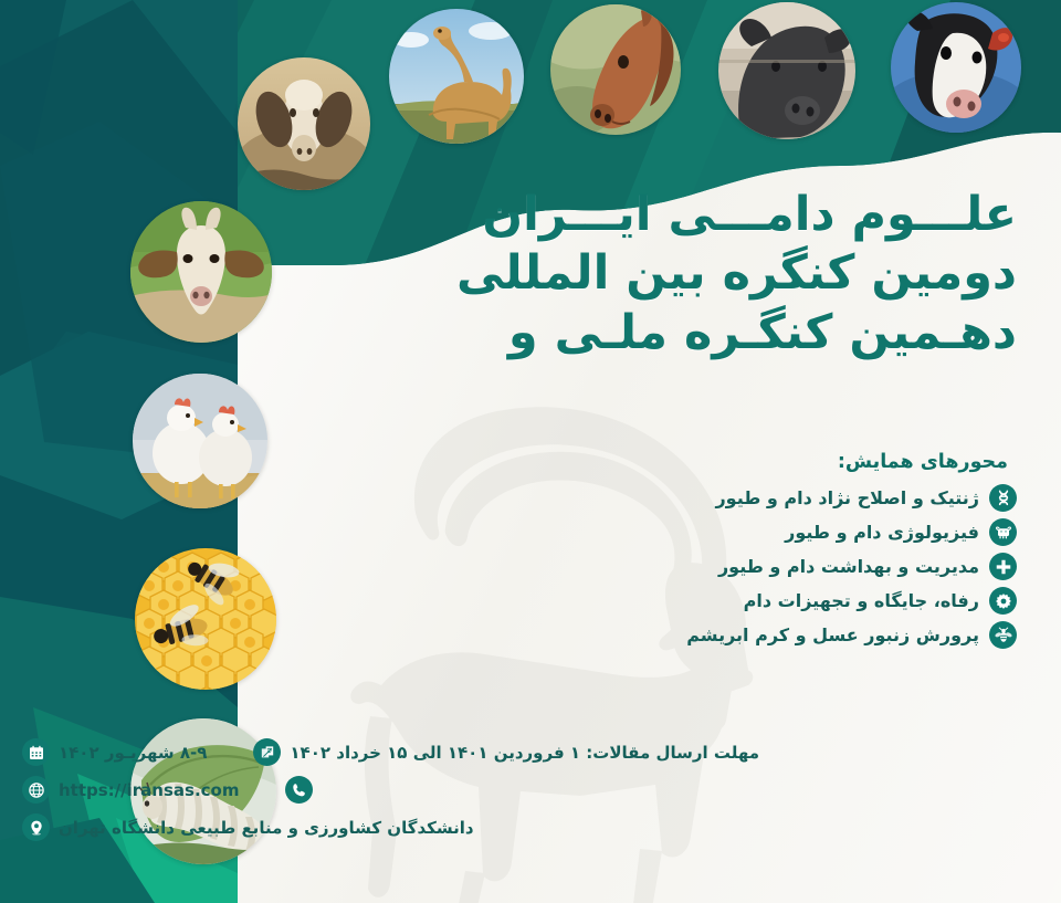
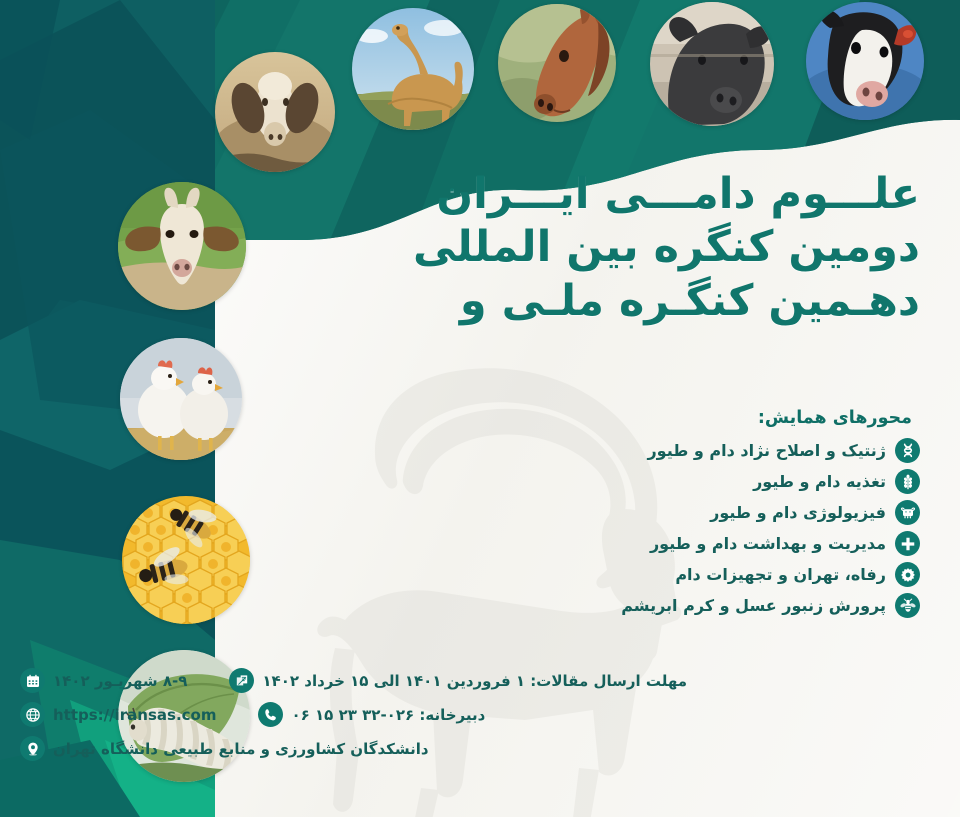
  علـــوم دامـــی ایـــران
  دومین کنگره بین المللی
  دهـمین کنگـره ملـی و
  محورهای همایش:
  ژنتیک و اصلاح نژاد دام و طیور
+ تغذیه دام و طیور
  فیزیولوژی دام و طیور
  مدیریت و بهداشت دام و طیور
- رفاه، جایگاه و تجهیزات دام
+ رفاه، تهران و تجهیزات دام
  پرورش زنبور عسل و کرم ابریشم
  مهلت ارسال مقالات: ۱ فروردین ۱۴۰۱ الی ۱۵ خرداد ۱۴۰۲
  ۸-۹ شهریـور ۱۴۰۲
+ دبیرخانه: ۰۲۶-۳۲ ۲۳ ۱۵ ۰۶
  https://iransas.com
  دانشکدگان کشاورزی و منابع طبیعی دانشگاه تهران
